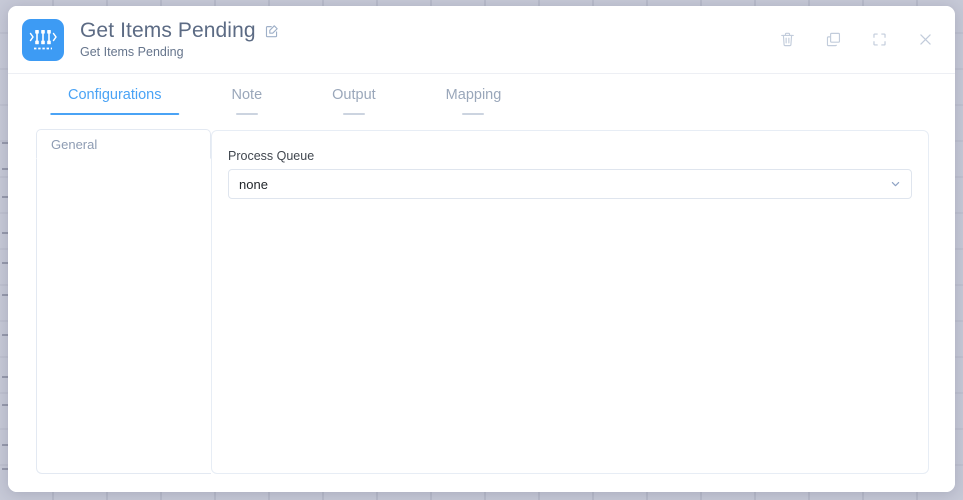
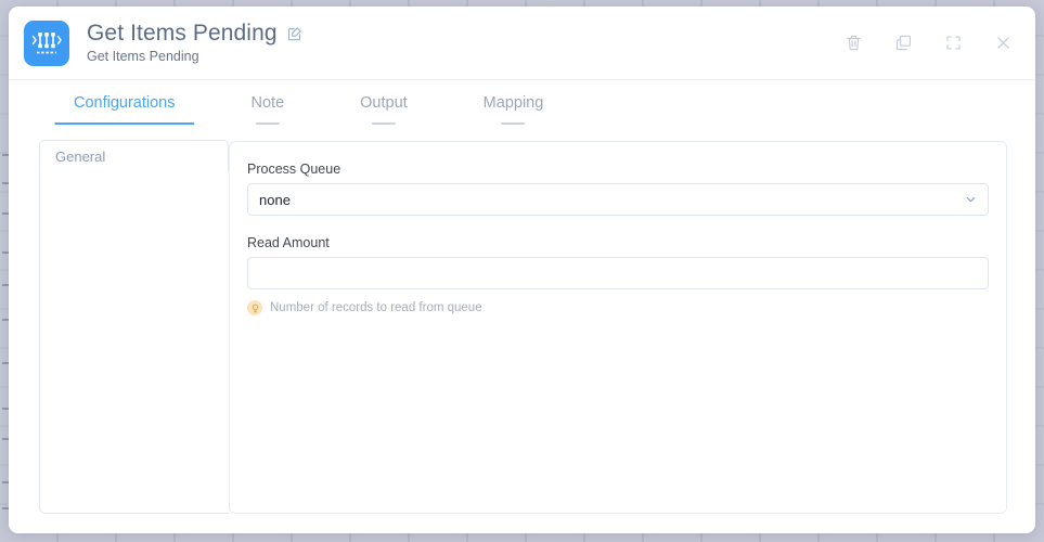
  Get Items Pending
  Get Items Pending
  Configurations
  Note
  Output
  Mapping
  General
  Process Queue
  none
+ Read Amount
+ Number of records to read from queue
